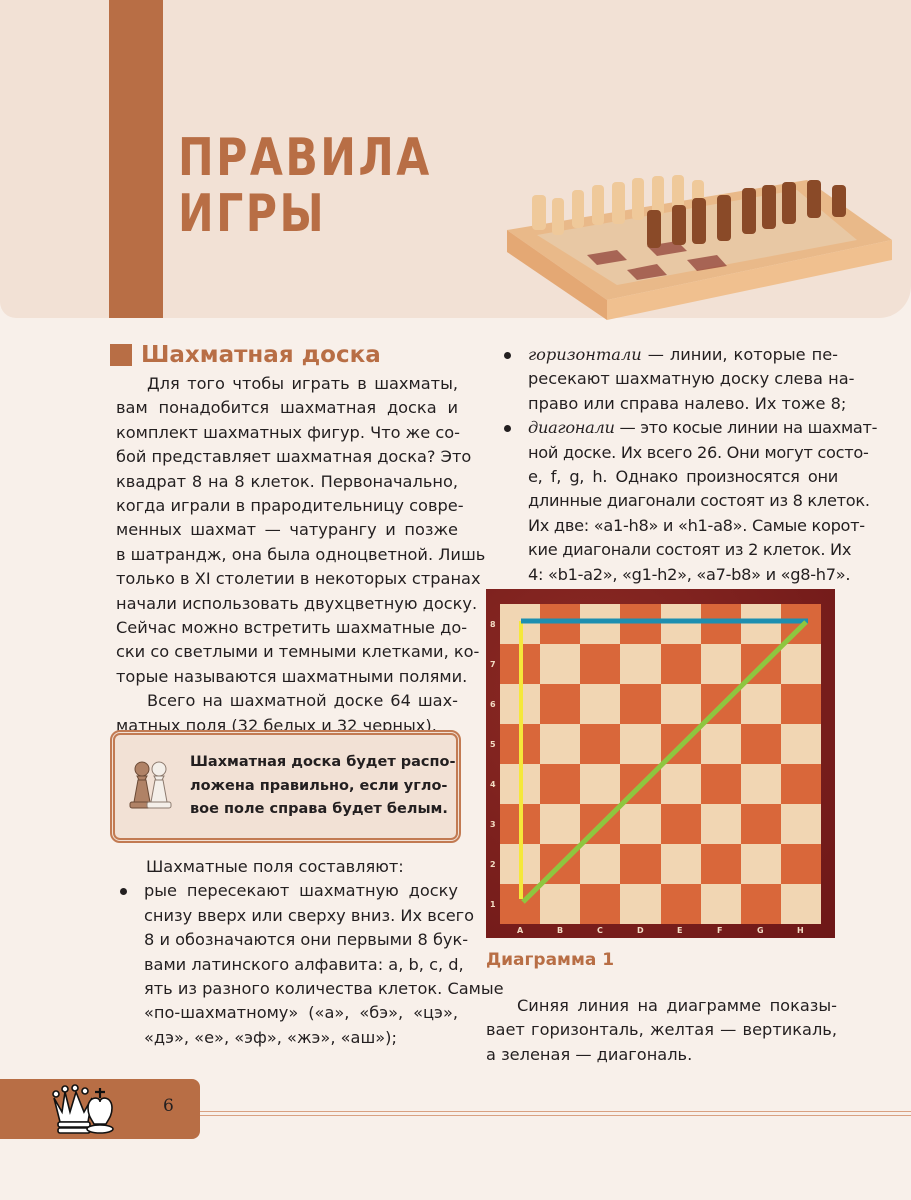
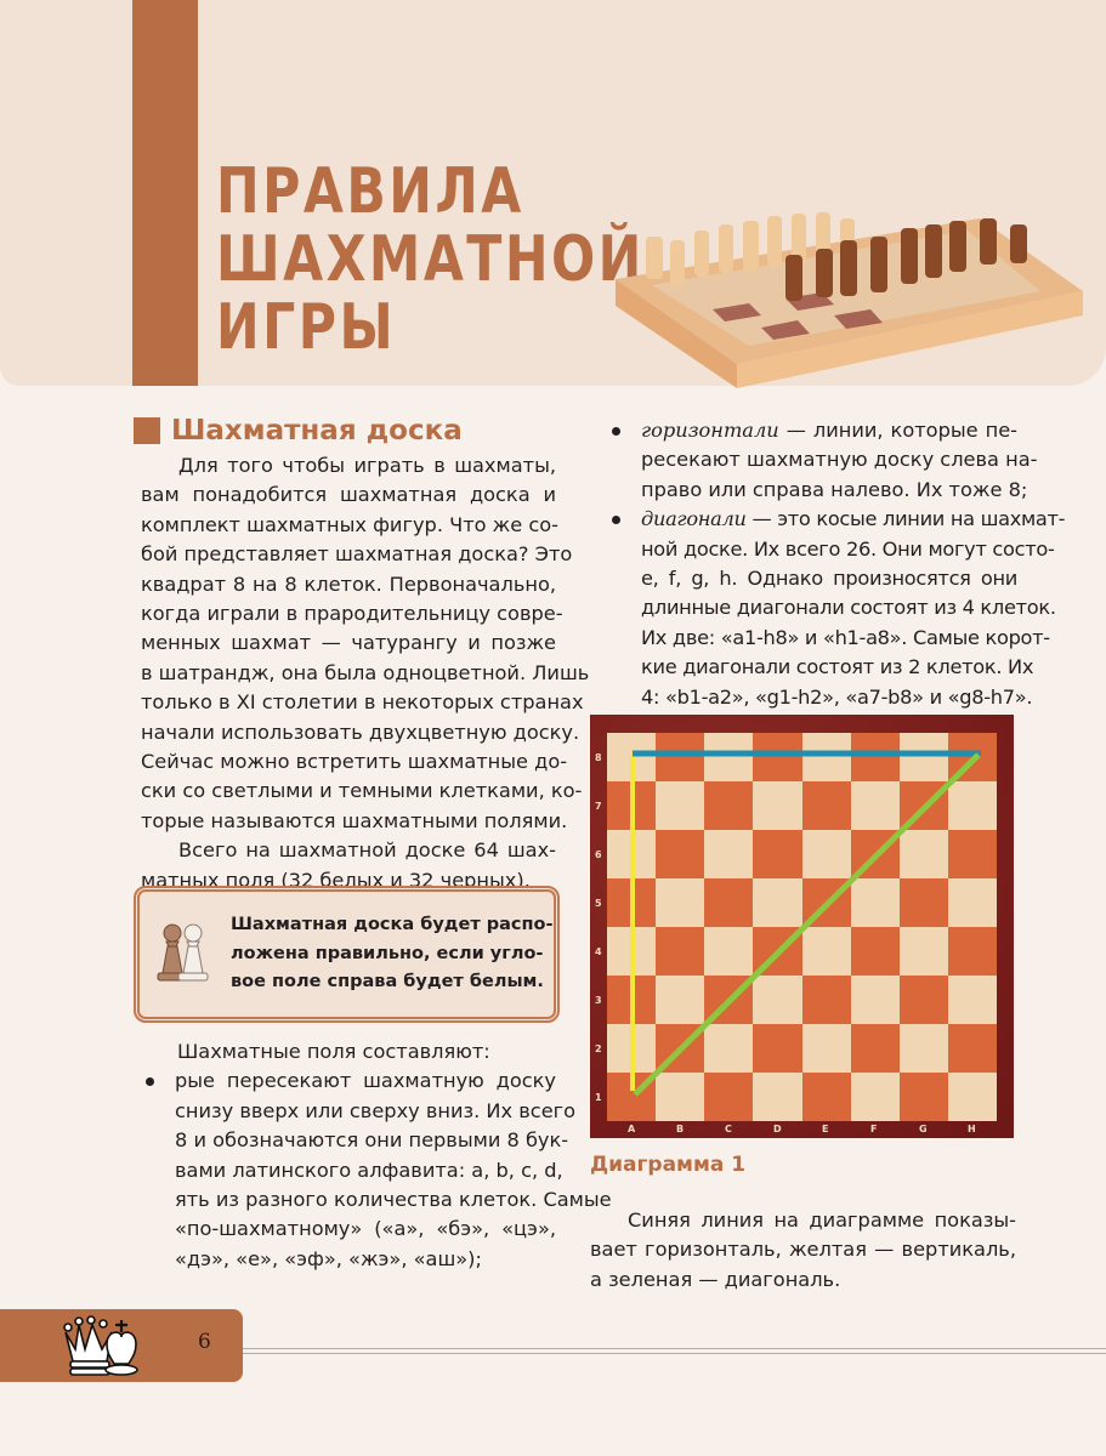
  ПРАВИЛА
+ ШАХМАТНОЙ
  ИГРЫ
  Шахматная доска
  Для того чтобы играть в шахматы,
  вам понадобится шахматная доска и
  комплект шахматных фигур. Что же со-
  бой представляет шахматная доска? Это
  квадрат 8 на 8 клеток. Первоначально,
  когда играли в прародительницу совре-
  менных шахмат — чатурангу и позже
  в шатрандж, она была одноцветной. Лишь
  только в XI столетии в некоторых странах
  начали использовать двухцветную доску.
  Сейчас можно встретить шахматные до-
  ски со светлыми и темными клетками, ко-
  торые называются шахматными полями.
  Всего на шахматной доске 64 шах-
  матных поля (32 белых и 32 черных).
  Шахматная доска будет распо-
  ложена правильно, если угло-
  вое поле справа будет белым.
  Шахматные поля составляют:
  рые пересекают шахматную доску
  снизу вверх или сверху вниз. Их всего
  8 и обозначаются они первыми 8 бук-
  вами латинского алфавита: a, b, c, d,
  ять из разного количества клеток. Самые
  «по-шахматному» («а», «бэ», «цэ»,
  «дэ», «е», «эф», «жэ», «аш»);
  горизонтали — линии, которые пе-
  ресекают шахматную доску слева на-
  право или справа налево. Их тоже 8;
  диагонали — это косые линии на шахмат-
  ной доске. Их всего 26. Они могут состо-
  e, f, g, h. Однако произносятся они
- длинные диагонали состоят из 8 клеток.
+ длинные диагонали состоят из 4 клеток.
  Их две: «a1-h8» и «h1-a8». Самые корот-
  кие диагонали состоят из 2 клеток. Их
  4: «b1-a2», «g1-h2», «a7-b8» и «g8-h7».
  8
  7
  6
  5
  4
  3
  2
  1
  A
  B
  C
  D
  E
  F
  G
  H
  Диаграмма 1
  Синяя линия на диаграмме показы-
  вает горизонталь, желтая — вертикаль,
  а зеленая — диагональ.
  6
